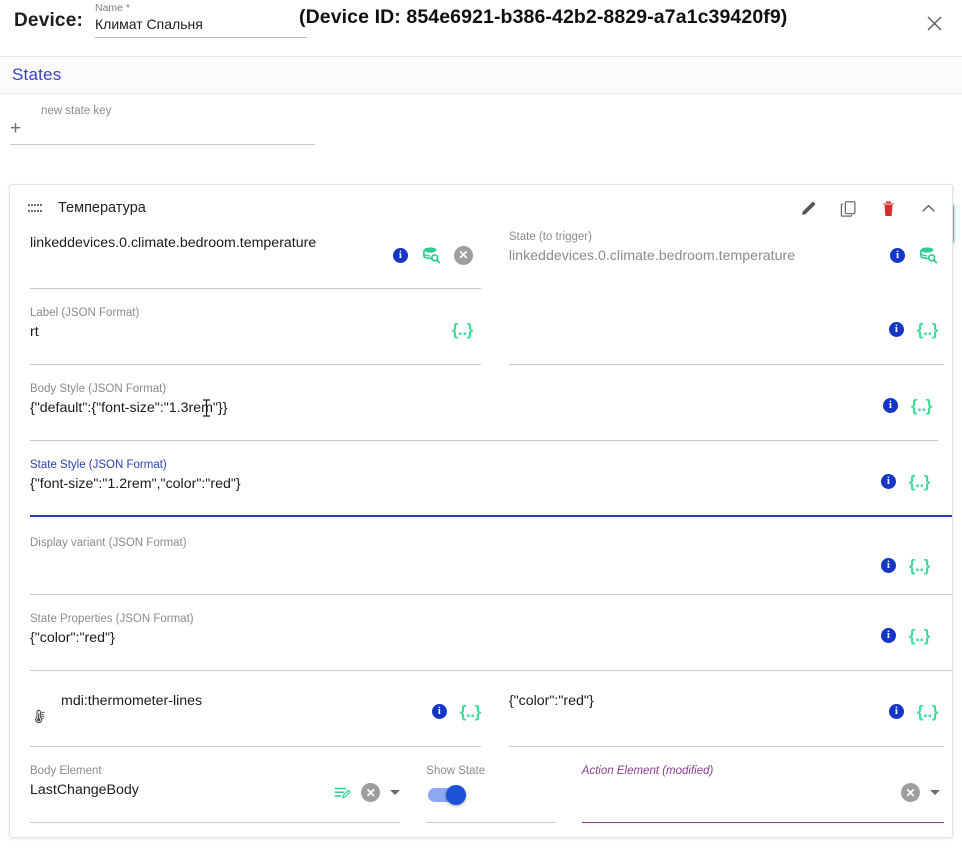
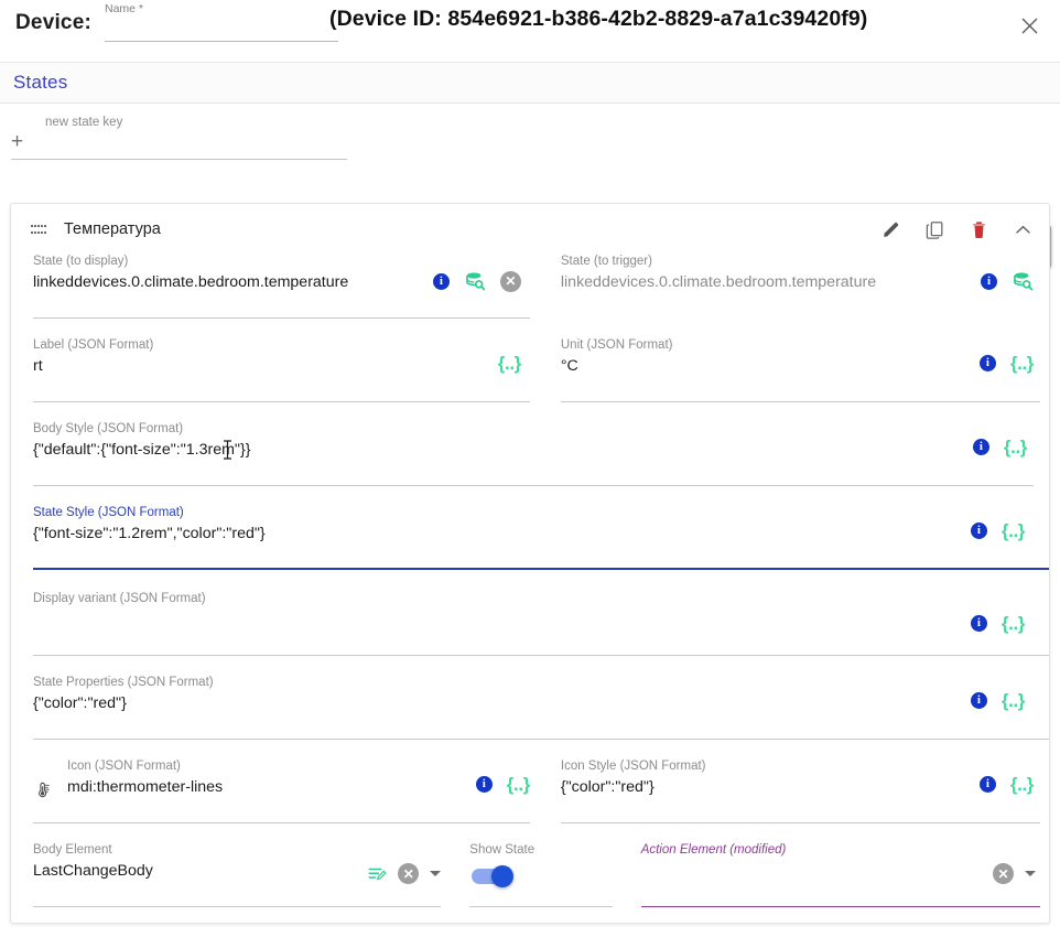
  Device:
  Name *
- Климат Спальня
  (Device ID: 854e6921-b386-42b2-8829-a7a1c39420f9)
  States
  +
  new state key
  Температура
+ State (to display)
  linkeddevices.0.climate.bedroom.temperature
  i
  ✕
  State (to trigger)
  linkeddevices.0.climate.bedroom.temperature
  i
  Label (JSON Format)
  rt
  {..}
+ Unit (JSON Format)
+ °C
  i
  {..}
  Body Style (JSON Format)
  {"default":{"font-size":"1.3re"}}
  i
  {..}
  State Style (JSON Format)
  {"font-size":"1.2rem","color":"red"}
  i
  {..}
  Display variant (JSON Format)
  i
  {..}
  State Properties (JSON Format)
  {"color":"red"}
  i
  {..}
+ Icon (JSON Format)
  mdi:thermometer-lines
  i
  {..}
+ Icon Style (JSON Format)
  {"color":"red"}
  i
  {..}
  Body Element
  LastChangeBody
  ✕
  Show State
  Action Element (modified)
  ✕
